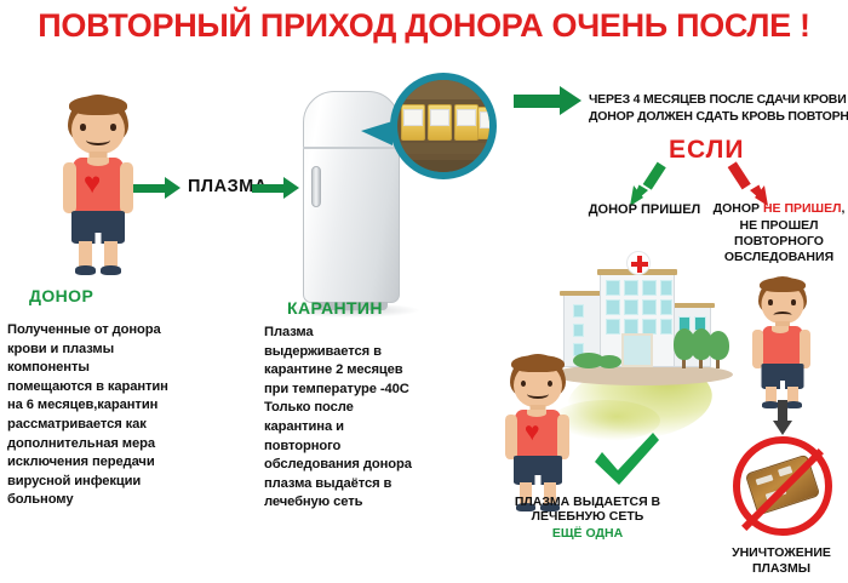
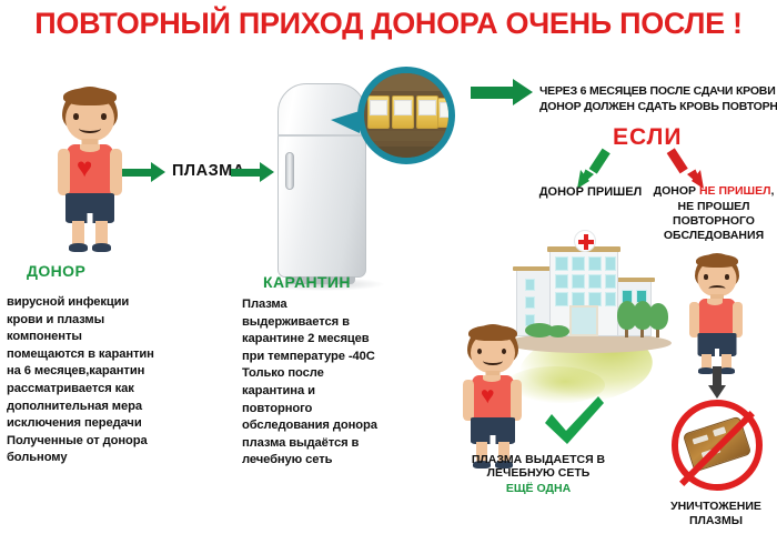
  ПОВТОРНЫЙ ПРИХОД ДОНОРА ОЧЕНЬ ПОСЛЕ !
  ♥
  ДОНОР
- Полученные от донора
+ вирусной инфекции
  крови и плазмы
  компоненты
  помещаются в карантин
  на 6 месяцев,карантин
  рассматривается как
  дополнительная мера
  исключения передачи
- вирусной инфекции
+ Полученные от донора
  больному
  ПЛАЗМ
  КАРАНТИН
  Плазма
  выдерживается в
  карантине 2 месяцев
  при температуре -40С
  Только после
  карантина и
  повторного
  обследования донора
  плазма выдаётся в
  лечебную сеть
- ЧЕРЕЗ 4 МЕСЯЦЕВ ПОСЛЕ СДАЧИ КРОВИ
+ ЧЕРЕЗ 6 МЕСЯЦЕВ ПОСЛЕ СДАЧИ КРОВИ
  ДОНОР ДОЛЖЕН СДАТЬ КРОВЬ ПОВТОРН
  ЕСЛИ
  ДОНОР ПРИШЕЛ
  ДОНОР НЕ ПРИШЕЛ,
  НЕ ПРОШЕЛ
  ПОВТОРНОГО
  ОБСЛЕДОВАНИЯ
  ♥
  ПЛАЗМА ВЫДАЕТСЯ В
  ЛЕЧЕБНУЮ СЕТЬ
  ЕЩЁ ОДНА
  УНИЧТОЖЕНИЕ
  ПЛАЗМЫ
